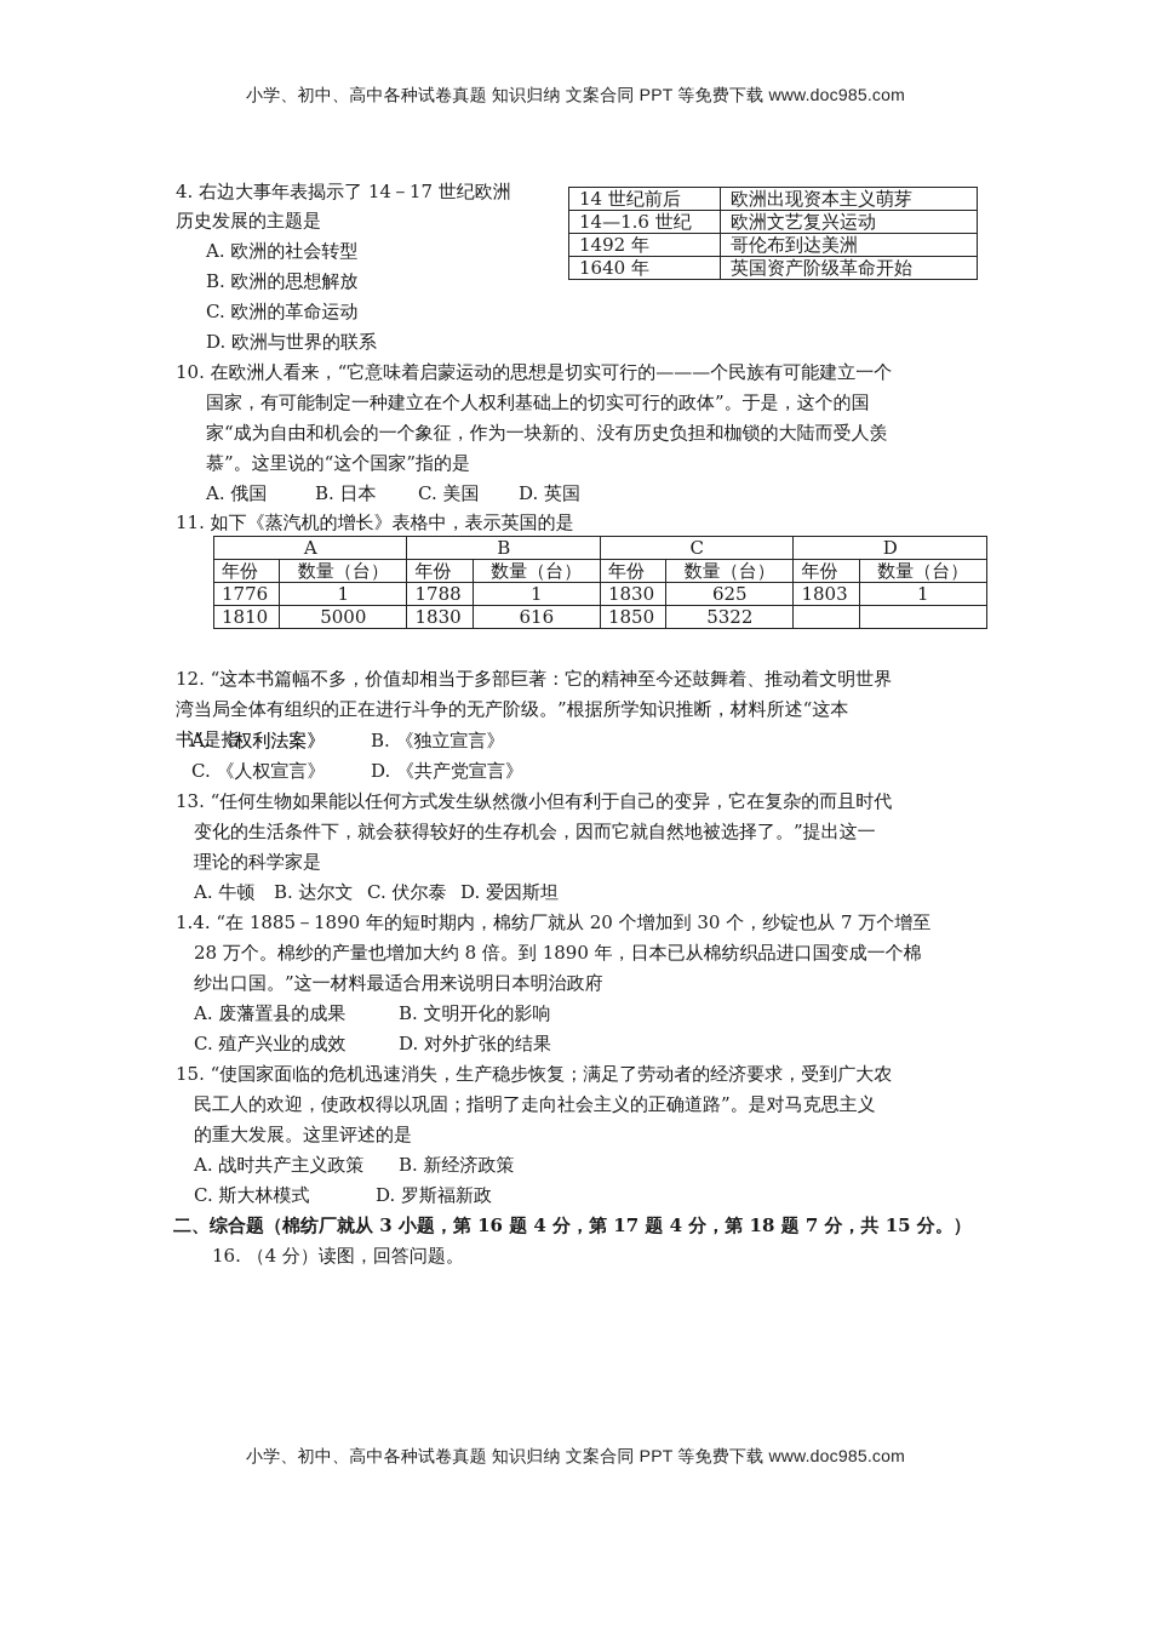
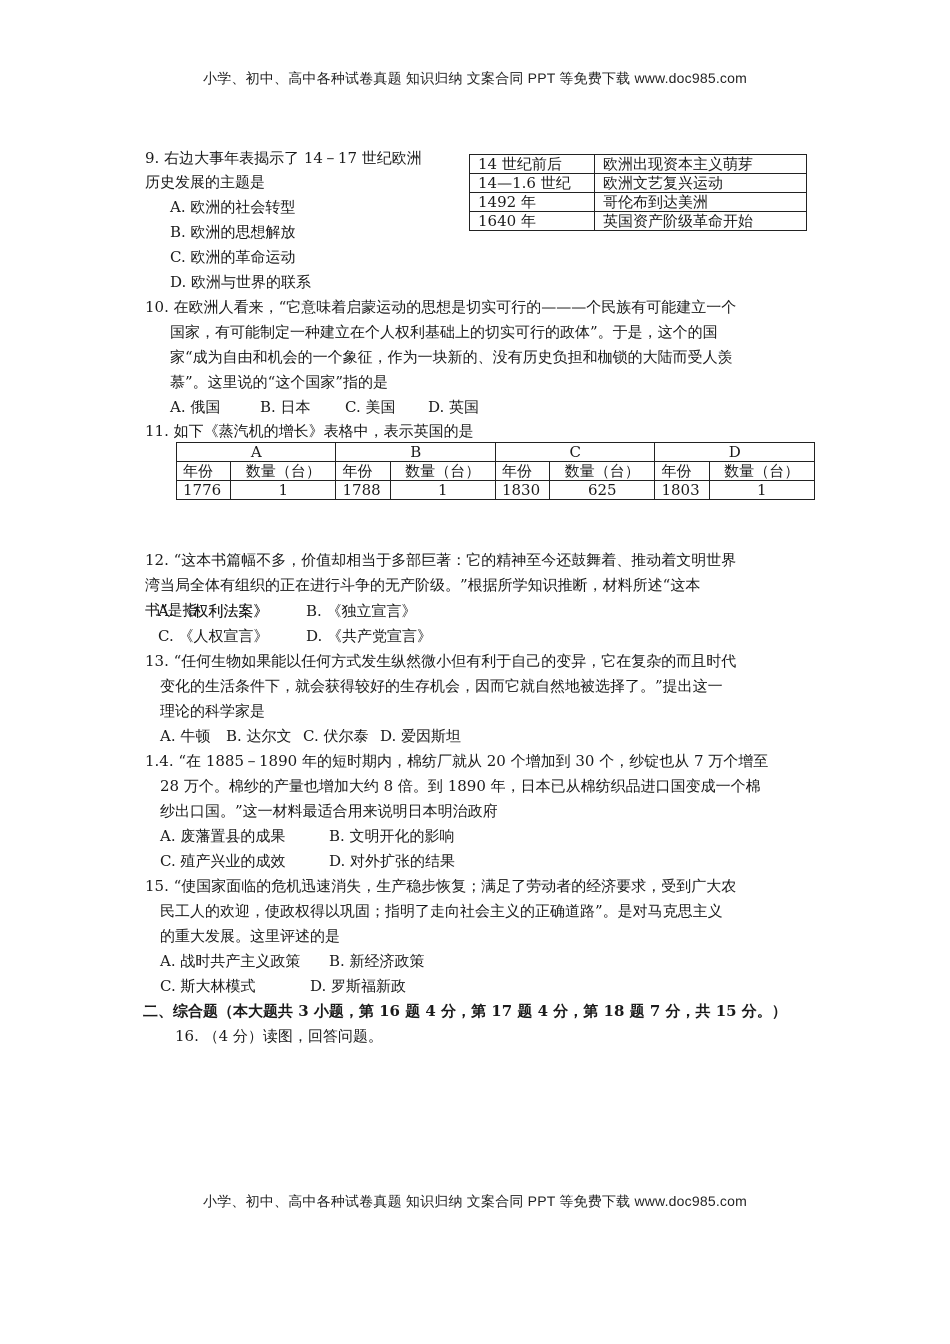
  小学、初中、高中各种试卷真题 知识归纳 文案合同 PPT 等免费下载 www.doc985.com
- 4. 右边大事年表揭示了 14－17 世纪欧洲
+ 9. 右边大事年表揭示了 14－17 世纪欧洲
  历史发展的主题是
  A. 欧洲的社会转型
  B. 欧洲的思想解放
  C. 欧洲的革命运动
  D. 欧洲与世界的联系
  14 世纪前后	欧洲出现资本主义萌芽
  14—1.6 世纪	欧洲文艺复兴运动
  1492 年	哥伦布到达美洲
  1640 年	英国资产阶级革命开始
  10. 在欧洲人看来，“它意味着启蒙运动的思想是切实可行的———个民族有可能建立一个
  国家，有可能制定一种建立在个人权利基础上的切实可行的政体”。于是，这个的国
  家“成为自由和机会的一个象征，作为一块新的、没有历史负担和枷锁的大陆而受人羡
  慕”。这里说的“这个国家”指的是
  A. 俄国
  B. 日本
  C. 美国
  D. 英国
  11. 如下《蒸汽机的增长》表格中，表示英国的是
  A	B	C	D
  年份	数量（台）	年份	数量（台）	年份	数量（台）	年份	数量（台）
  1776	1	1788	1	1830	625	1803	1
- 1810	5000	1830	616	1850	5322
  12. “这本书篇幅不多，价值却相当于多部巨著：它的精神至今还鼓舞着、推动着文明世界
  湾当局全体有组织的正在进行斗争的无产阶级。”根据所学知识推断，材料所述“这本
  书”是指
  A. 《权利法案》
  B. 《独立宣言》
  C. 《人权宣言》
  D. 《共产党宣言》
  13. “任何生物如果能以任何方式发生纵然微小但有利于自己的变异，它在复杂的而且时代
  变化的生活条件下，就会获得较好的生存机会，因而它就自然地被选择了。”提出这一
  理论的科学家是
  A. 牛顿
  B. 达尔文
  C. 伏尔泰
  D. 爱因斯坦
  1.4. “在 1885－1890 年的短时期内，棉纺厂就从 20 个增加到 30 个，纱锭也从 7 万个增至
  28 万个。棉纱的产量也增加大约 8 倍。到 1890 年，日本已从棉纺织品进口国变成一个棉
  纱出口国。”这一材料最适合用来说明日本明治政府
  A. 废藩置县的成果
  B. 文明开化的影响
  C. 殖产兴业的成效
  D. 对外扩张的结果
  15. “使国家面临的危机迅速消失，生产稳步恢复；满足了劳动者的经济要求，受到广大农
  民工人的欢迎，使政权得以巩固；指明了走向社会主义的正确道路”。是对马克思主义
  的重大发展。这里评述的是
  A. 战时共产主义政策
  B. 新经济政策
  C. 斯大林模式
  D. 罗斯福新政
- 二、综合题（棉纺厂就从 3 小题，第 16 题 4 分，第 17 题 4 分，第 18 题 7 分，共 15 分。）
+ 二、综合题（本大题共 3 小题，第 16 题 4 分，第 17 题 4 分，第 18 题 7 分，共 15 分。）
  16. （4 分）读图，回答问题。
  小学、初中、高中各种试卷真题 知识归纳 文案合同 PPT 等免费下载 www.doc985.com
